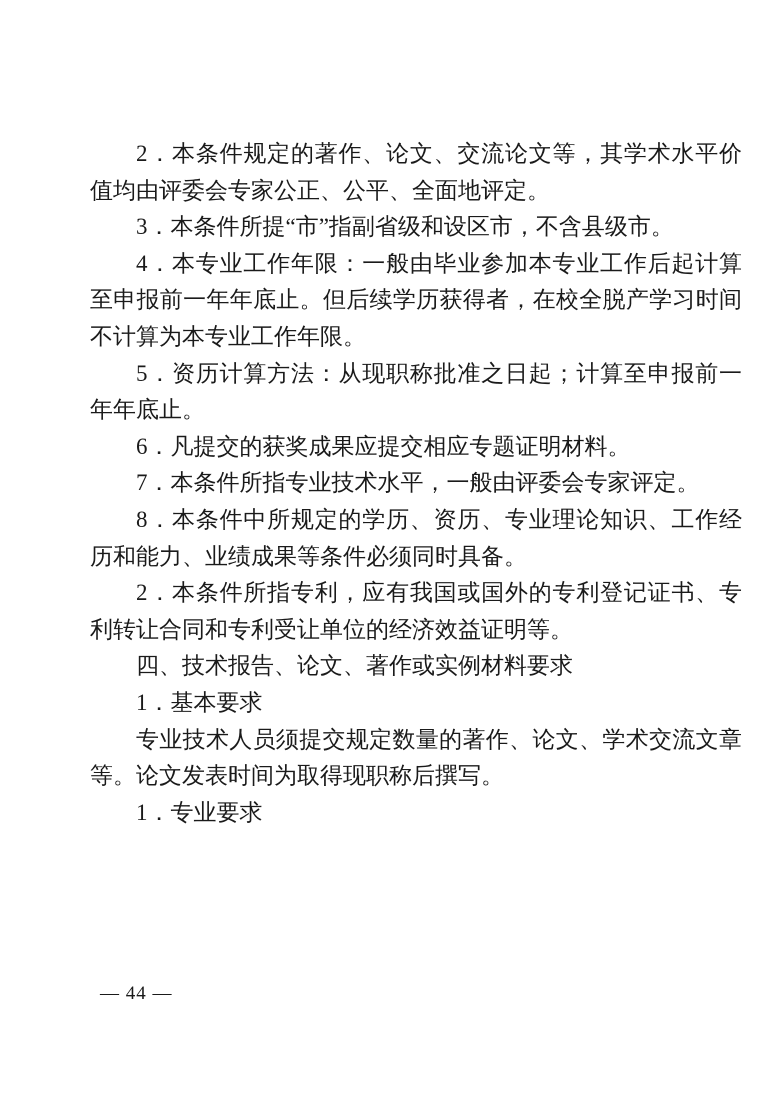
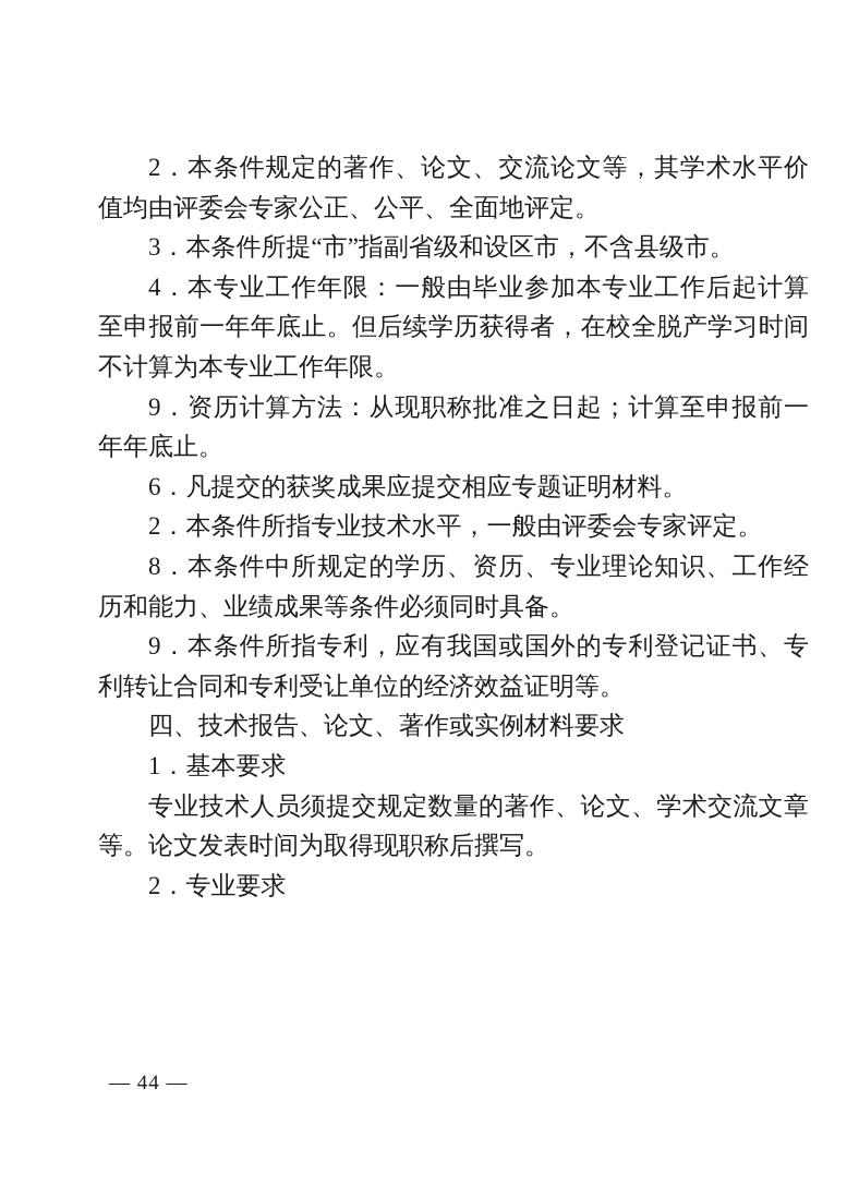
  2．本条件规定的著作、论文、交流论文等，其学术水平价值均由评委会专家公正、公平、全面地评定。
  3．本条件所提“市”指副省级和设区市，不含县级市。
  4．本专业工作年限：一般由毕业参加本专业工作后起计算至申报前一年年底止。但后续学历获得者，在校全脱产学习时间不计算为本专业工作年限。
- 5．资历计算方法：从现职称批准之日起；计算至申报前一年年底止。
+ 9．资历计算方法：从现职称批准之日起；计算至申报前一年年底止。
  6．凡提交的获奖成果应提交相应专题证明材料。
- 7．本条件所指专业技术水平，一般由评委会专家评定。
+ 2．本条件所指专业技术水平，一般由评委会专家评定。
  8．本条件中所规定的学历、资历、专业理论知识、工作经历和能力、业绩成果等条件必须同时具备。
- 2．本条件所指专利，应有我国或国外的专利登记证书、专利转让合同和专利受让单位的经济效益证明等。
+ 9．本条件所指专利，应有我国或国外的专利登记证书、专利转让合同和专利受让单位的经济效益证明等。
  四、技术报告、论文、著作或实例材料要求
  1．基本要求
  专业技术人员须提交规定数量的著作、论文、学术交流文章等。论文发表时间为取得现职称后撰写。
- 1．专业要求
+ 2．专业要求
  — 44 —
